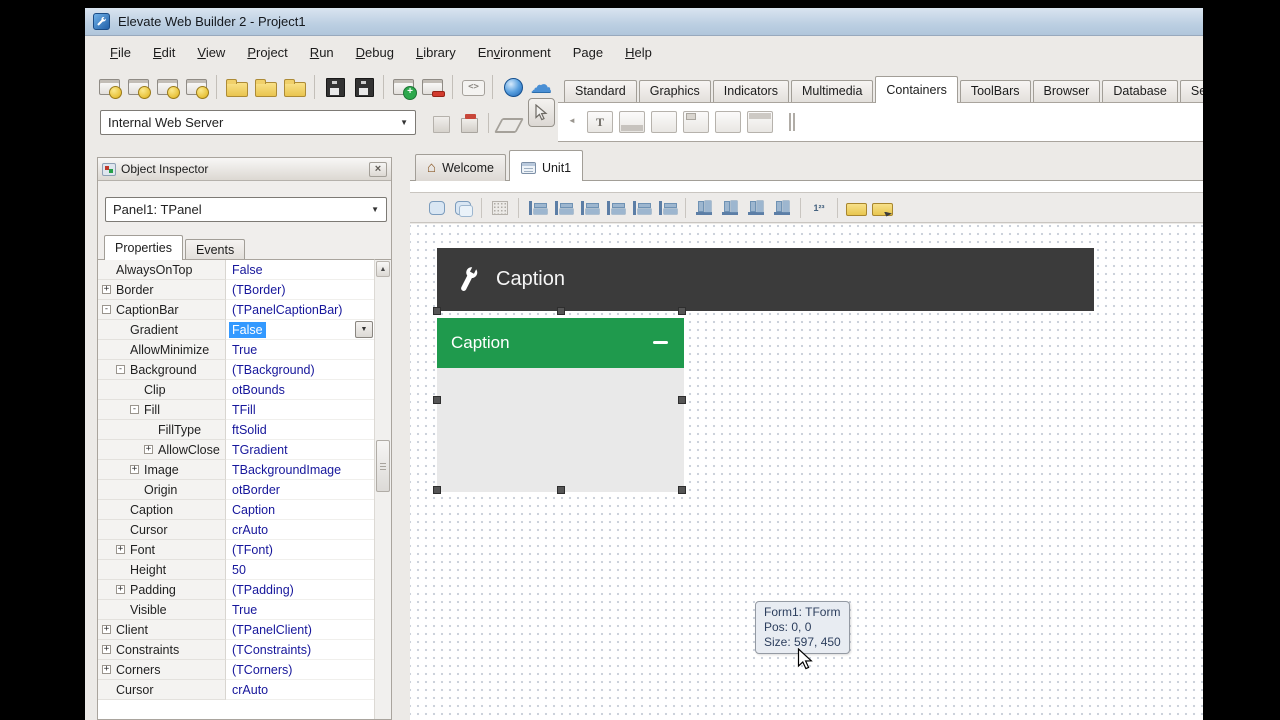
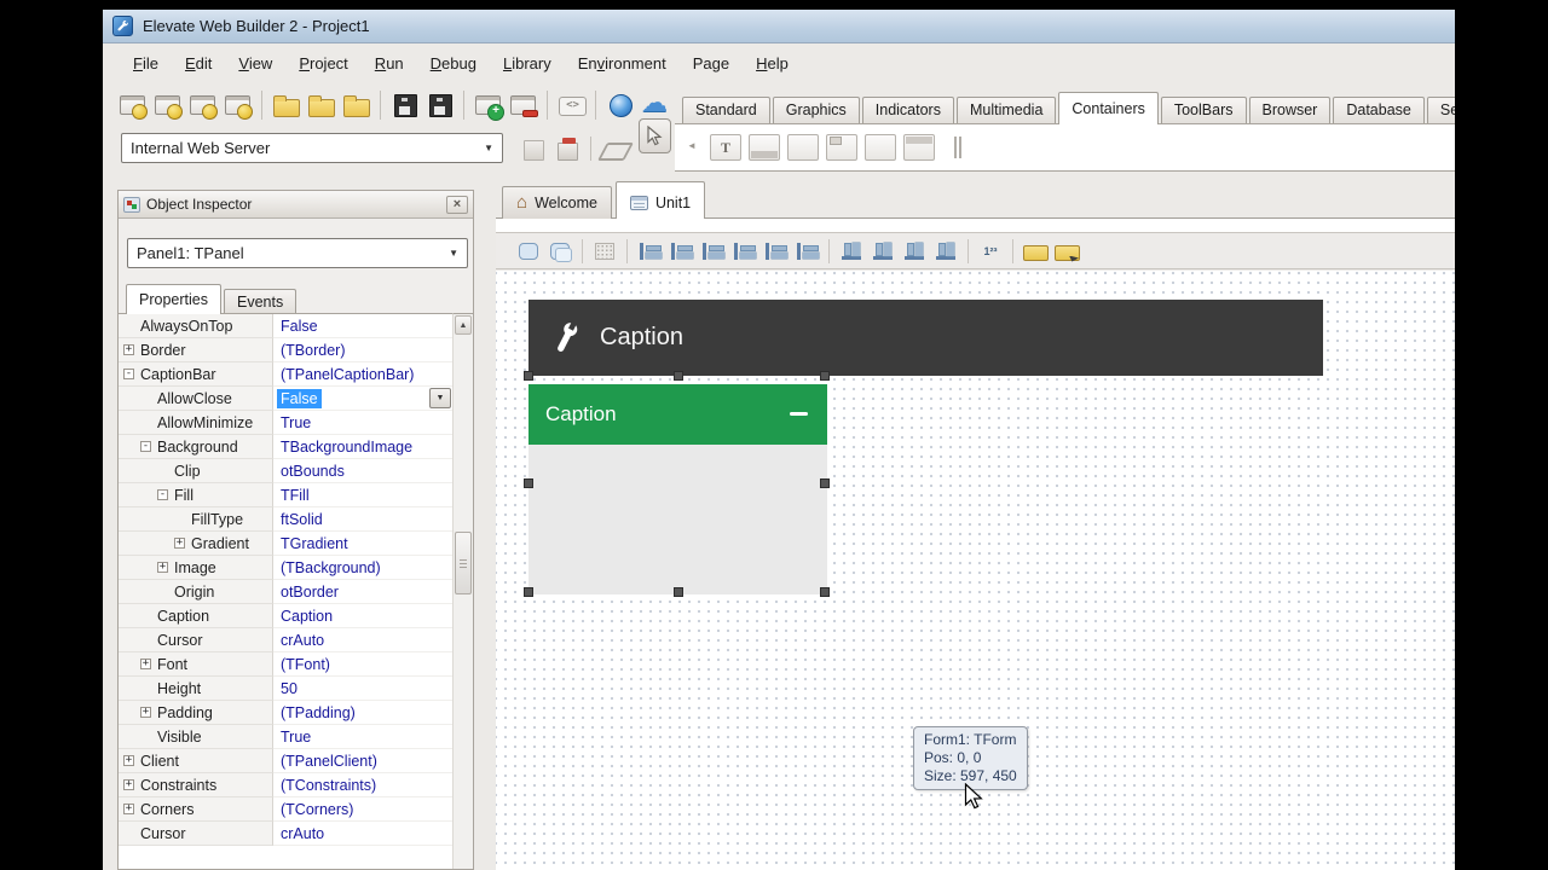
  Elevate Web Builder 2 - Project1
  File
  Edit
  View
  Project
  Run
  Debug
  Library
  Environment
  Page
  Help
  Internal Web Server
  ▼
  Standard
  Graphics
  Indicators
  Multimedia
  Containers
  ToolBars
  Browser
  Database
  Object Inspector
  ×
  Panel1: TPanel
  ▼
  Properties
  Events
  AlwaysOnTop
  False
  +
  Border
  (TBorder)
  -
  CaptionBar
  (TPanelCaptionBar)
- Gradient
+ AllowClose
  False
  AllowMinimize
  True
  -
  Background
- (TBackground)
+ TBackgroundImage
  Clip
  otBounds
  -
  Fill
  TFill
  FillType
  ftSolid
  +
- AllowClose
+ Gradient
  TGradient
  +
  Image
- TBackgroundImage
+ (TBackground)
  Origin
  otBorder
  Caption
  Caption
  Cursor
  crAuto
  +
  Font
  (TFont)
  Height
  50
  +
  Padding
  (TPadding)
  Visible
  True
  +
  Client
  (TPanelClient)
  +
  Constraints
  (TConstraints)
  +
  Corners
  (TCorners)
  Cursor
  crAuto
  Welcome
  Unit1
  Caption
  Caption
  Form1: TForm
  Pos: 0, 0
  Size: 597, 450
